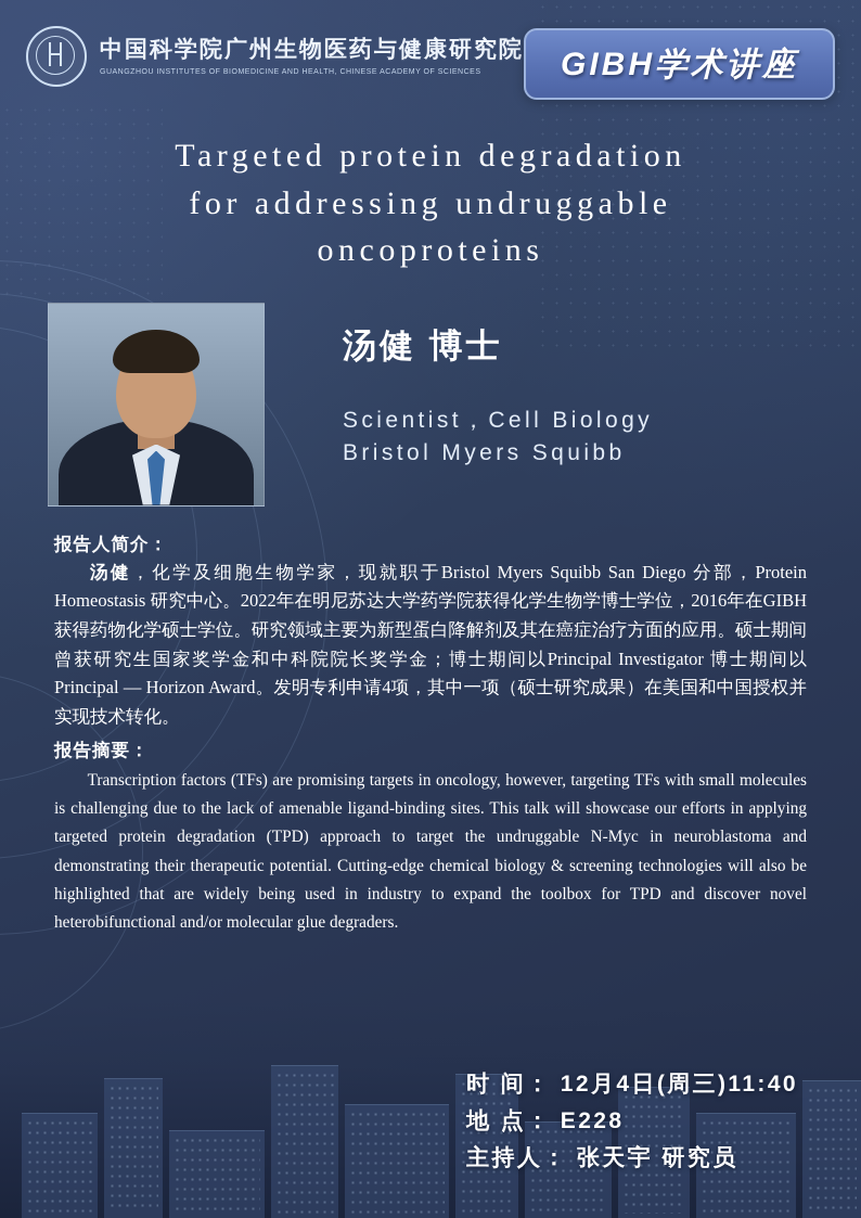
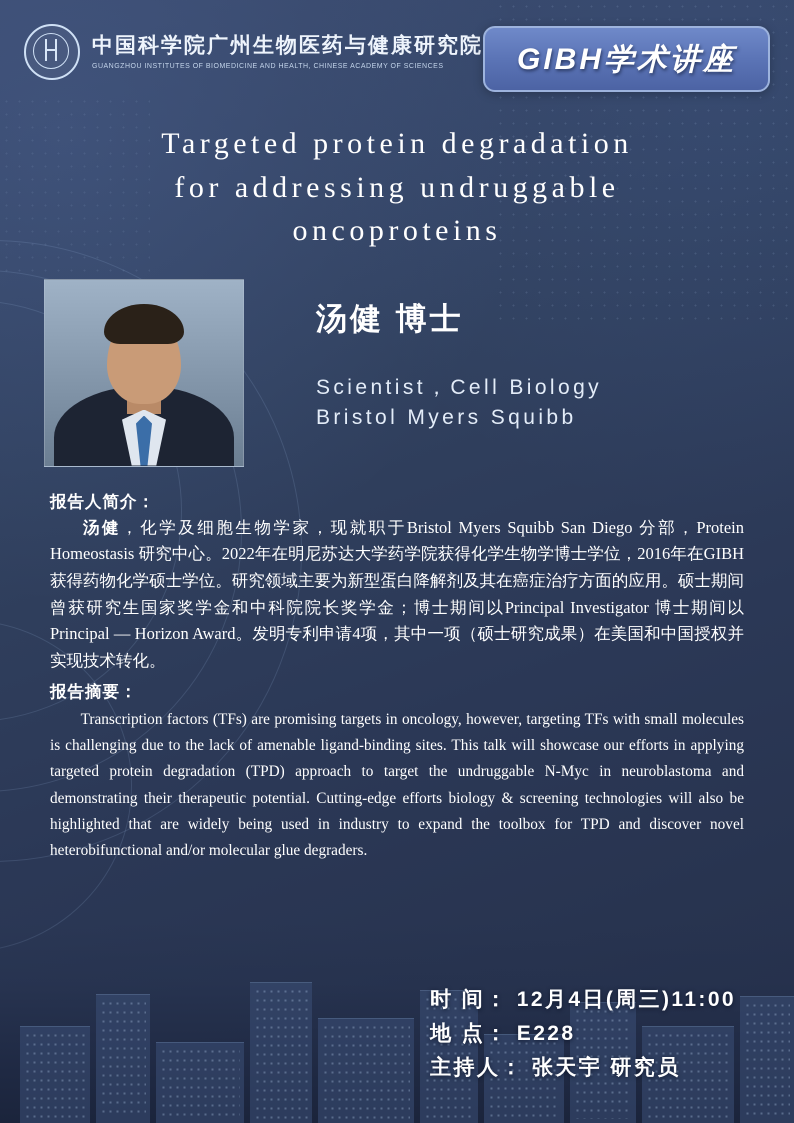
  中国科学院广州生物医药与健康研究院
  GIBH学术讲座
  Targeted protein degradation
  for addressing undruggable
  oncoproteins
  汤健 博士
  Scientist，Cell Biology
  Bristol Myers Squibb
  报告人简介：
  汤健，化学及细胞生物学家，现就职于Bristol Myers Squibb San Diego 分部，Protein Homeostasis 研究中心。2022年在明尼苏达大学药学院获得化学生物学博士学位，2016年在GIBH获得药物化学硕士学位。研究领域主要为新型蛋白降解剂及其在癌症治疗方面的应用。硕士期间曾获研究生国家奖学金和中科院院长奖学金；博士期间以Principal Investigator 博士期间以Principal — Horizon Award。发明专利申请4项，其中一项（硕士研究成果）在美国和中国授权并实现技术转化。
  报告摘要：
- Transcription factors (TFs) are promising targets in oncology, however, targeting TFs with small molecules is challenging due to the lack of amenable ligand-binding sites. This talk will showcase our efforts in applying targeted protein degradation (TPD) approach to target the undruggable N-Myc in neuroblastoma and demonstrating their therapeutic potential. Cutting-edge chemical biology & screening technologies will also be highlighted that are widely being used in industry to expand the toolbox for TPD and discover novel heterobifunctional and/or molecular glue degraders.
+ Transcription factors (TFs) are promising targets in oncology, however, targeting TFs with small molecules is challenging due to the lack of amenable ligand-binding sites. This talk will showcase our efforts in applying targeted protein degradation (TPD) approach to target the undruggable N-Myc in neuroblastoma and demonstrating their therapeutic potential. Cutting-edge efforts biology & screening technologies will also be highlighted that are widely being used in industry to expand the toolbox for TPD and discover novel heterobifunctional and/or molecular glue degraders.
- 时 间： 12月4日(周三)11:40
+ 时 间： 12月4日(周三)11:00
  地 点： E228
  主持人： 张天宇 研究员
